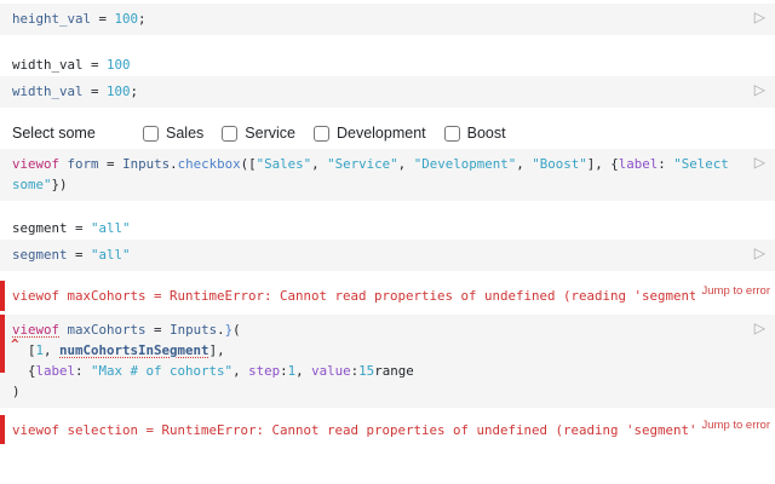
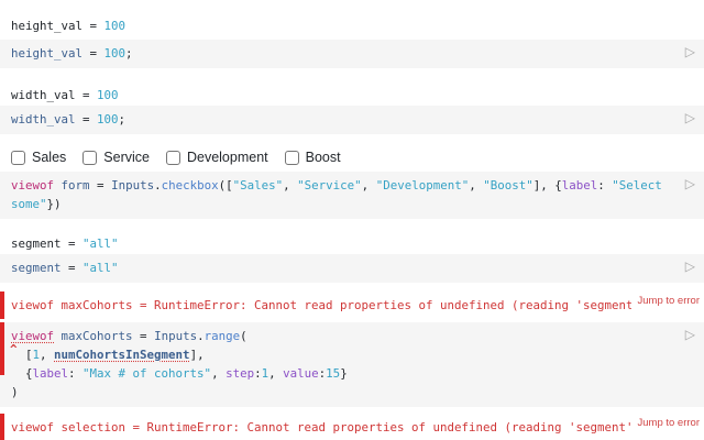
+ height_val = 100
  height_val = 100;
  ▷
  width_val = 100
  width_val = 100;
  ▷
- Select some
  Sales
  Service
  Development
  Boost
  viewof form = Inputs.checkbox(["Sales", "Service", "Development", "Boost"], {label: "Select
  some"})
  ▷
  segment = "all"
  segment = "all"
  ▷
  viewof maxCohorts = RuntimeError: Cannot read properties of undefined (reading 'segment
  Jump to error
- viewof maxCohorts = Inputs.}(
+ viewof maxCohorts = Inputs.range(
  [1, numCohortsInSegment],
- {label: "Max # of cohorts", step:1, value:15range
+ {label: "Max # of cohorts", step:1, value:15}
  )
  ^
  ▷
  viewof selection = RuntimeError: Cannot read properties of undefined (reading 'segment'
  Jump to error
